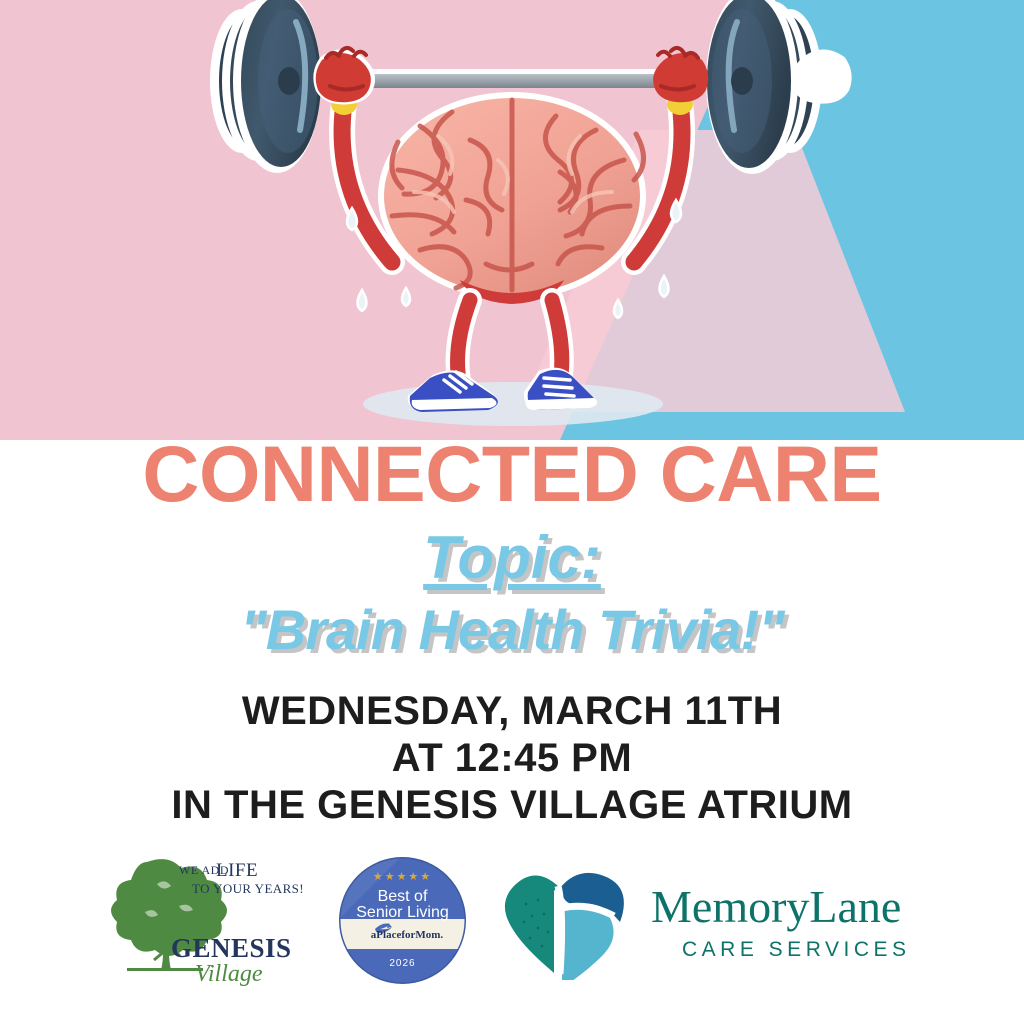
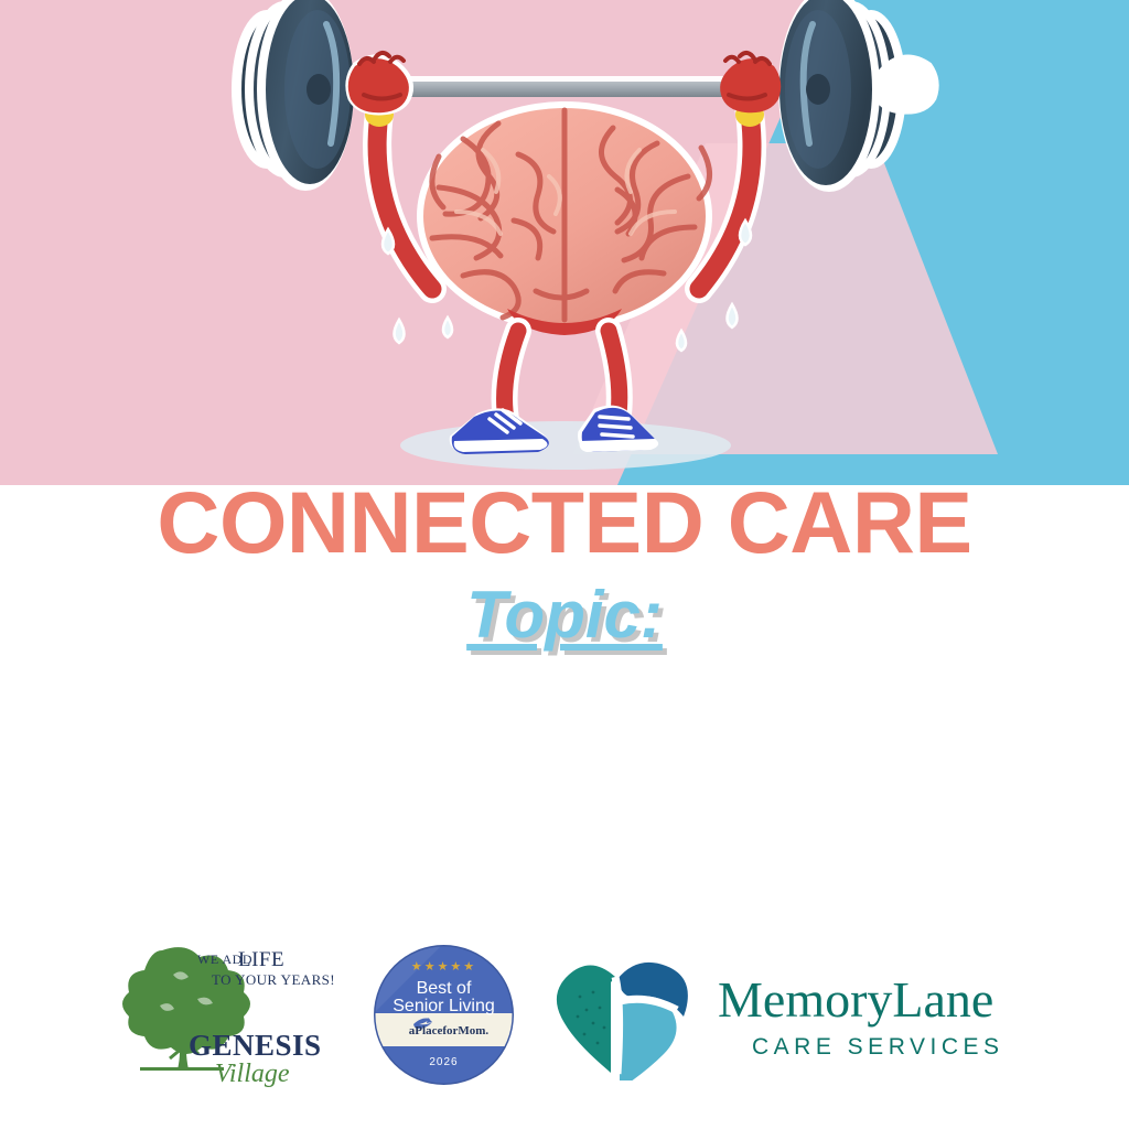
  CONNECTED CARE
  Topic:
- "Brain Health Trivia!"
- WEDNESDAY, MARCH 11TH
- AT 12:45 PM
- IN THE GENESIS VILLAGE ATRIUM
  WE ADD
  LIFE
  TO YOUR YEARS!
  GENESIS
  Village
  ★★★★★
  Best of
  Senior Living
  aPlaceforMom.
  2026
  MemoryLane
  CARE SERVICES
